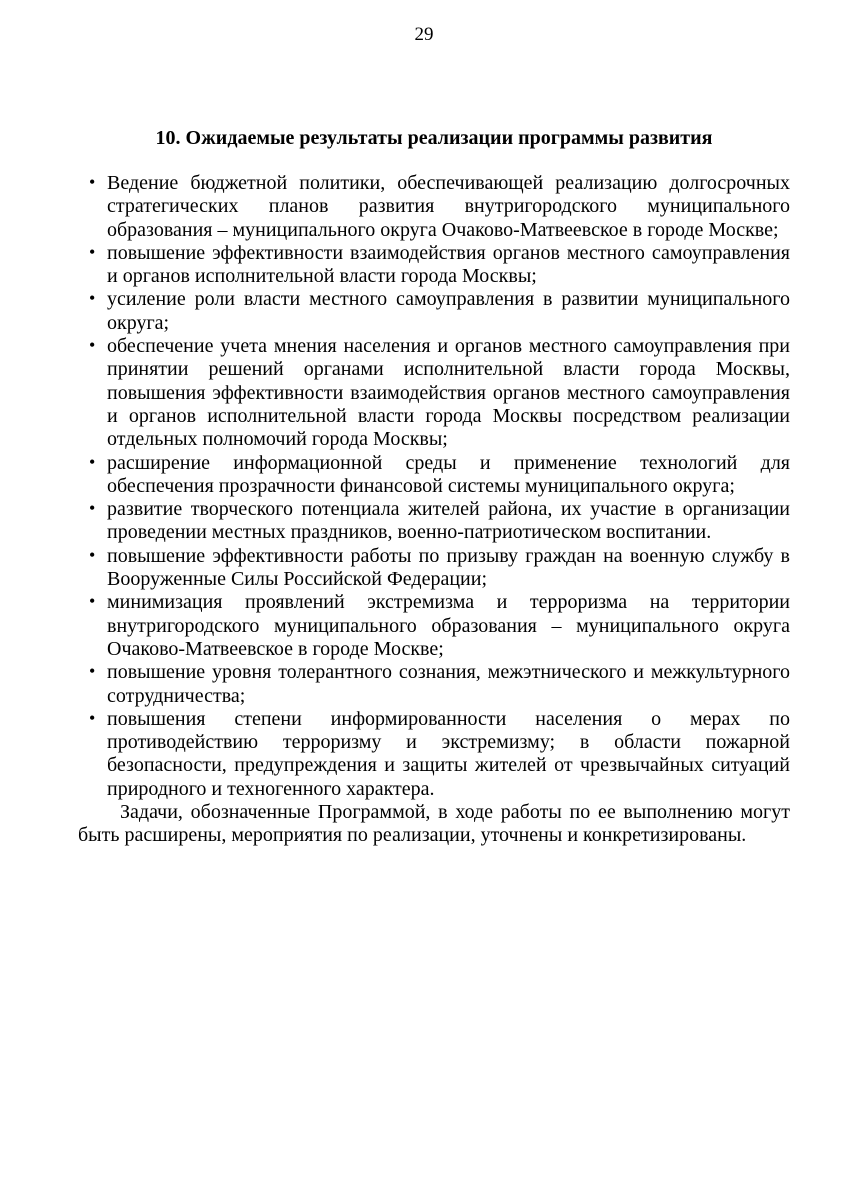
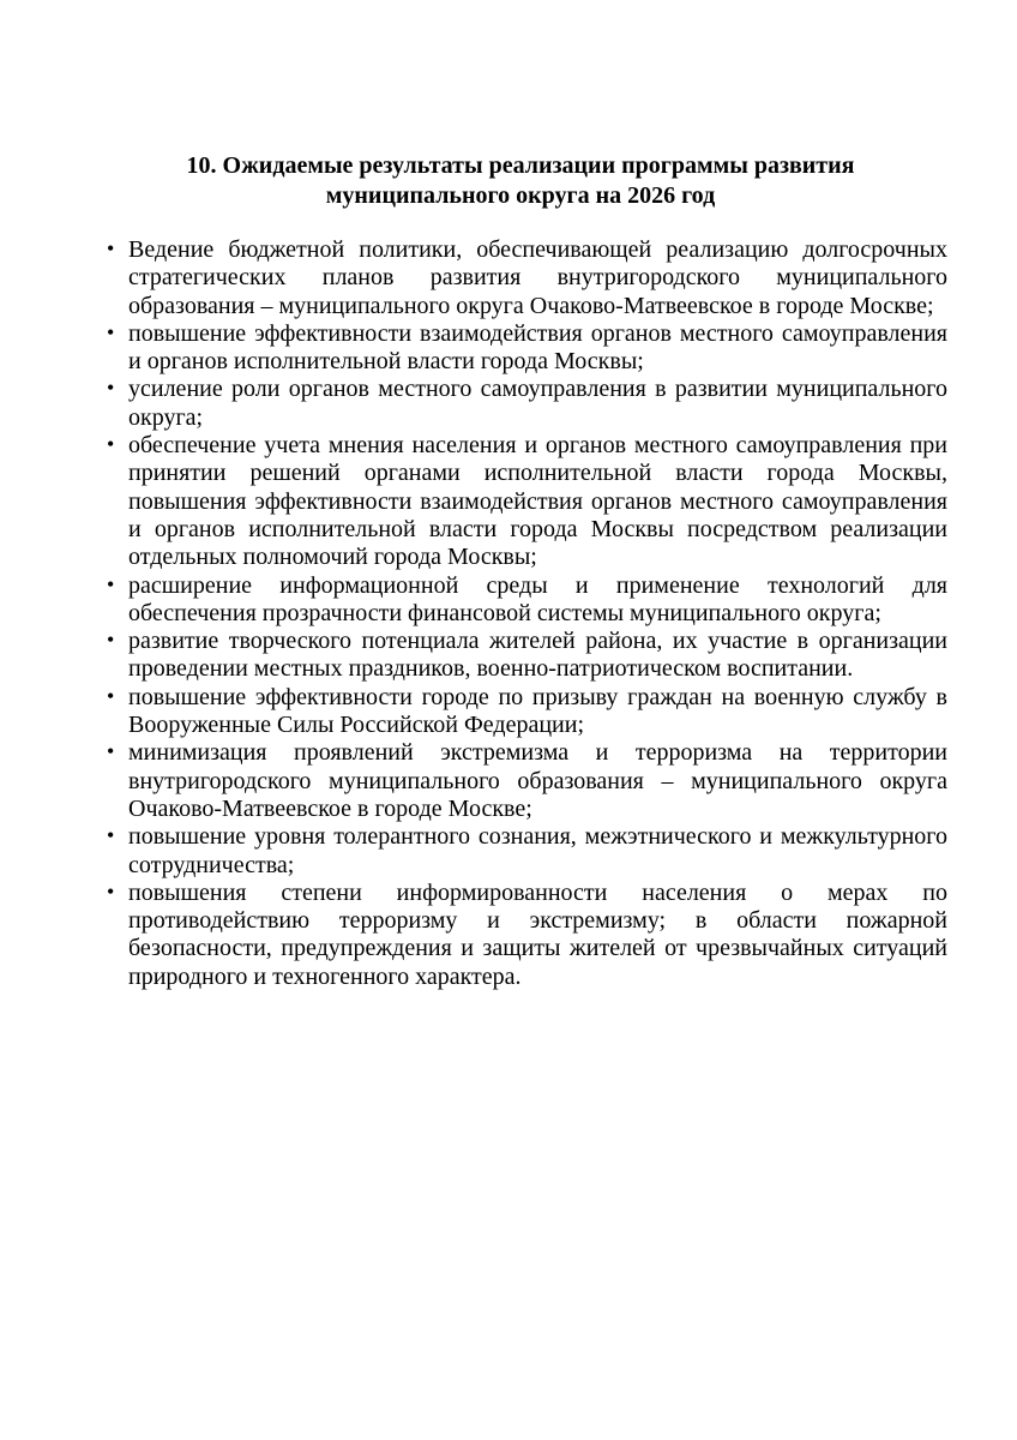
- 29
  10. Ожидаемые результаты реализации программы развития
+ муниципального округа на 2026 год
  •
  Ведение бюджетной политики, обеспечивающей реализацию долгосрочных стратегических планов развития внутригородского муниципального образования – муниципального округа Очаково-Матвеевское в городе Москве;
  •
  повышение эффективности взаимодействия органов местного самоуправления и органов исполнительной власти города Москвы;
  •
- усиление роли власти местного самоуправления в развитии муниципального округа;
+ усиление роли органов местного самоуправления в развитии муниципального округа;
  •
  обеспечение учета мнения населения и органов местного самоуправления при принятии решений органами исполнительной власти города Москвы, повышения эффективности взаимодействия органов местного самоуправления и органов исполнительной власти города Москвы посредством реализации отдельных полномочий города Москвы;
  •
  расширение информационной среды и применение технологий для обеспечения прозрачности финансовой системы муниципального округа;
  •
  развитие творческого потенциала жителей района, их участие в организации проведении местных праздников, военно-патриотическом воспитании.
  •
- повышение эффективности работы по призыву граждан на военную службу в Вооруженные Силы Российской Федерации;
+ повышение эффективности городе по призыву граждан на военную службу в Вооруженные Силы Российской Федерации;
  •
  минимизация проявлений экстремизма и терроризма на территории внутригородского муниципального образования – муниципального округа Очаково-Матвеевское в городе Москве;
  •
  повышение уровня толерантного сознания, межэтнического и межкультурного сотрудничества;
  •
  повышения степени информированности населения о мерах по противодействию терроризму и экстремизму; в области пожарной безопасности, предупреждения и защиты жителей от чрезвычайных ситуаций природного и техногенного характера.
- Задачи, обозначенные Программой, в ходе работы по ее выполнению могут быть расширены, мероприятия по реализации, уточнены и конкретизированы.
